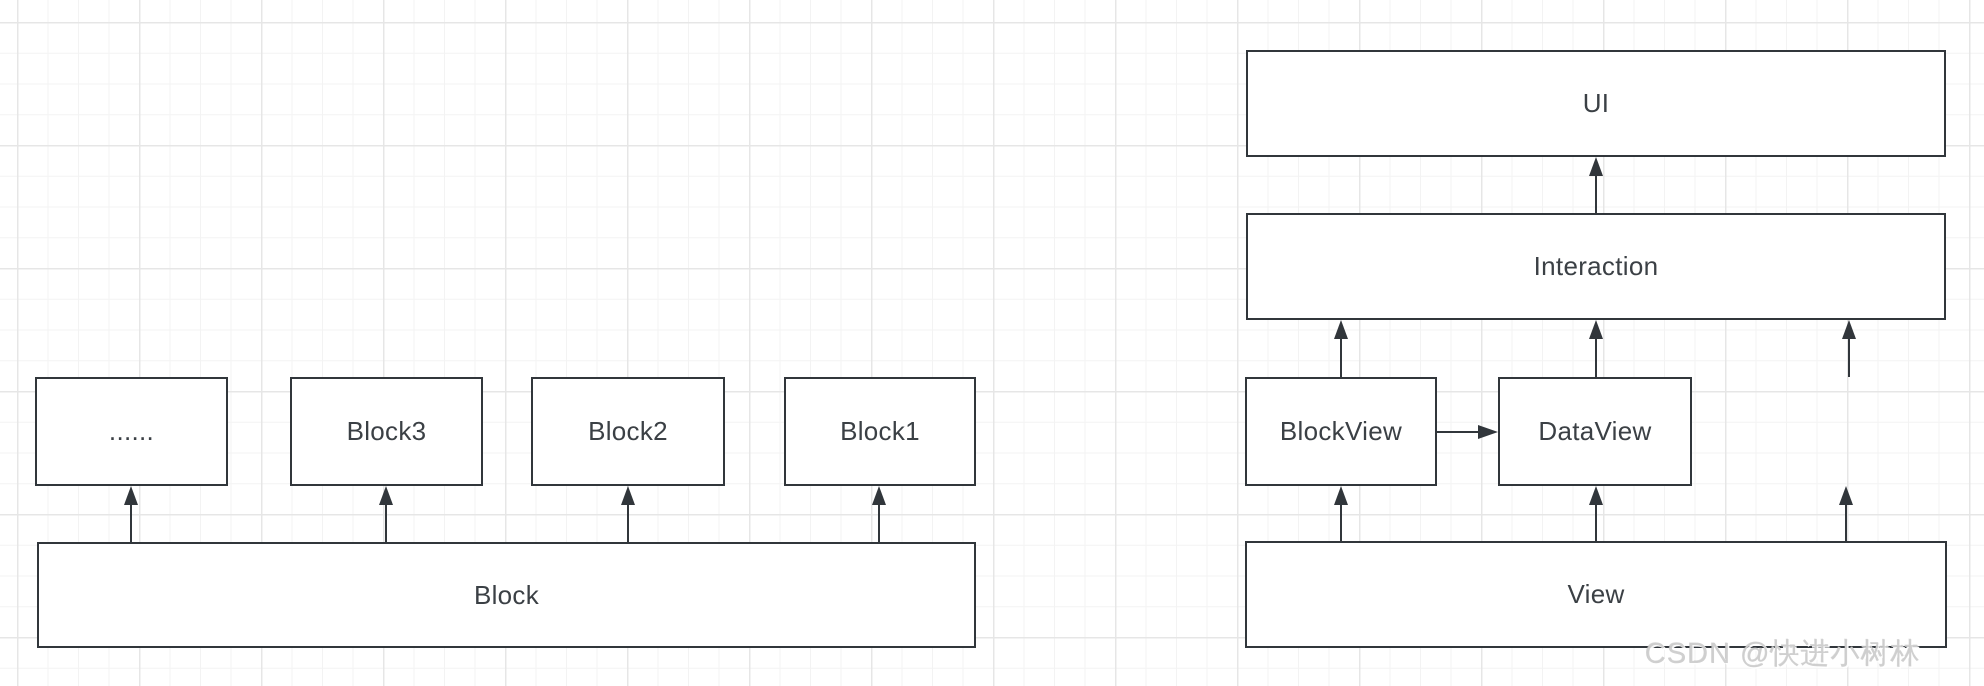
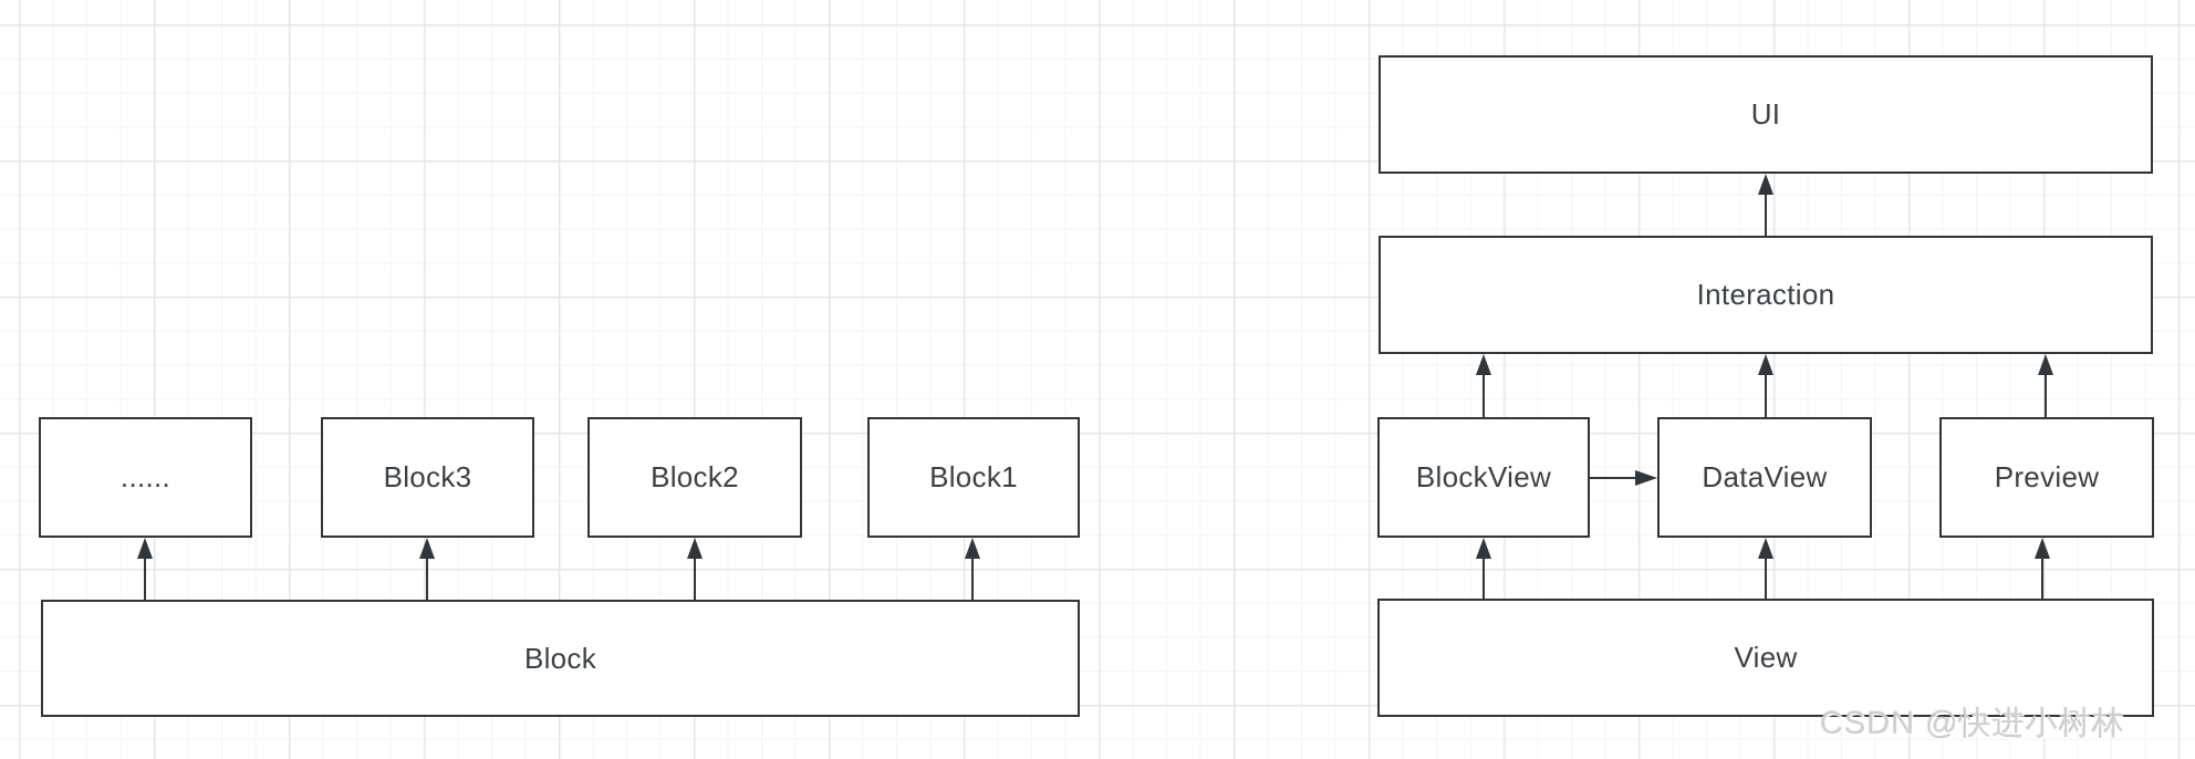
  ......
  Block3
  Block2
  Block1
  Block
  UI
  Interaction
  BlockView
  DataView
+ Preview
  View
  CSDN @快进小树林
